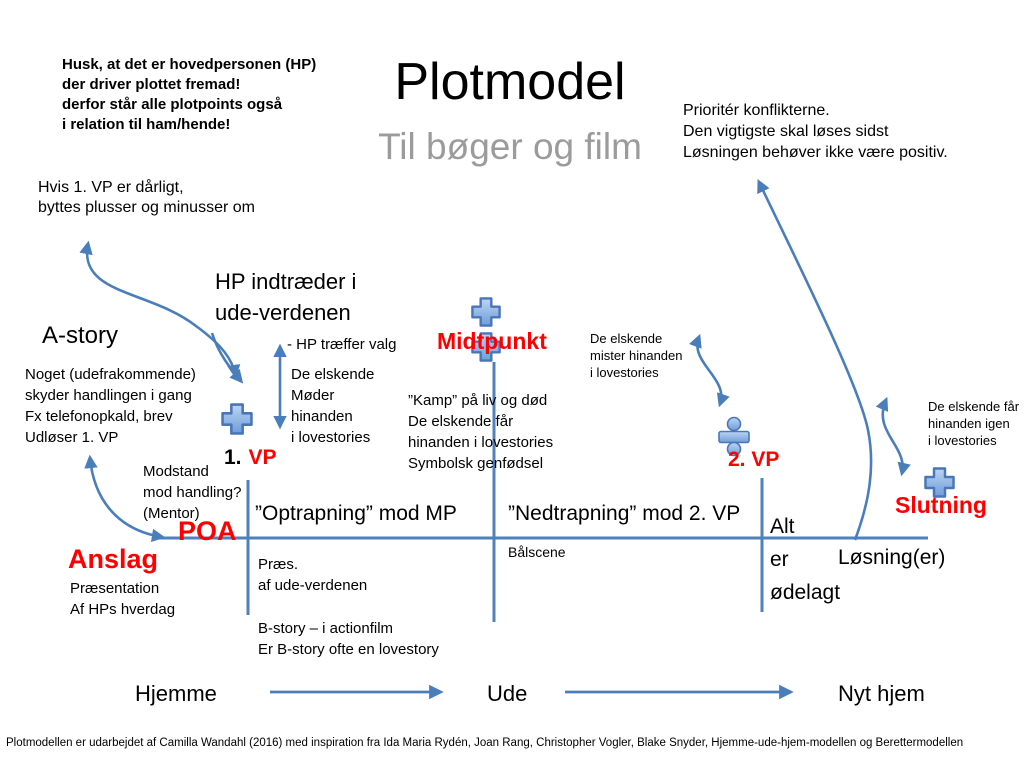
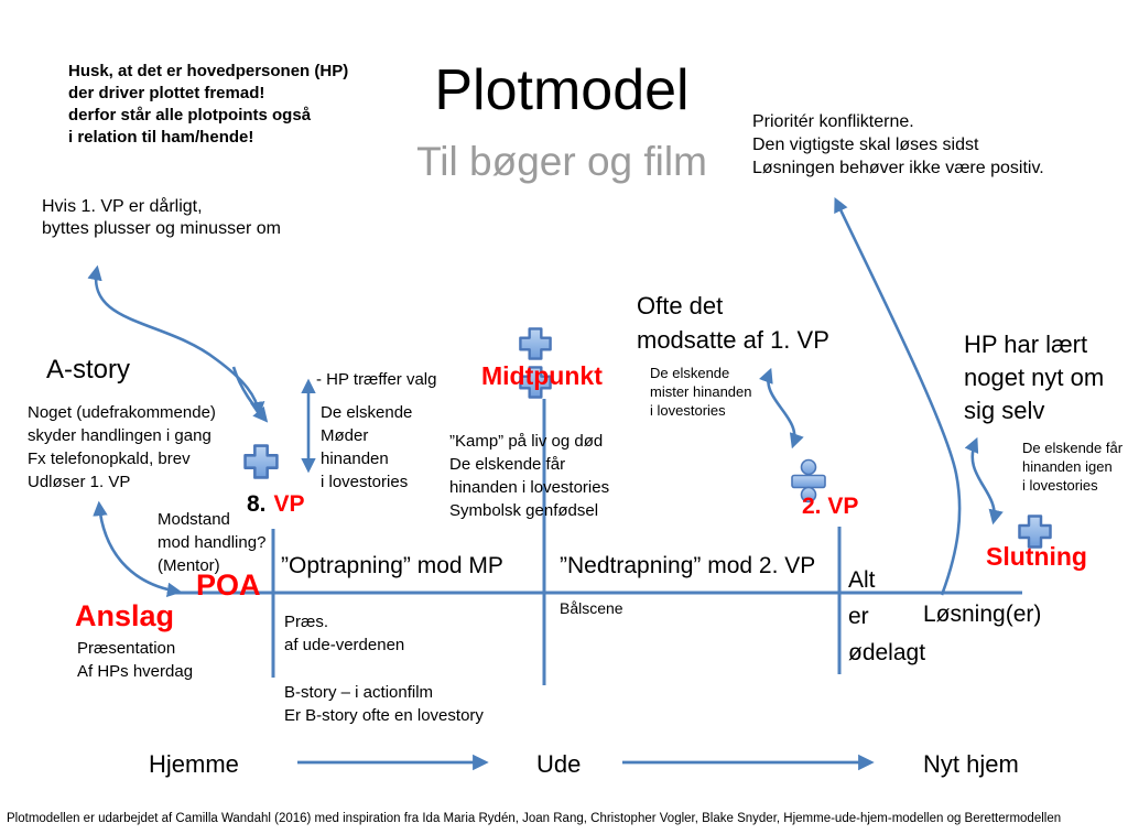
  Plotmodel
  Til bøger og film
  Husk, at det er hovedpersonen (HP)
  der driver plottet fremad!
  derfor står alle plotpoints også
  i relation til ham/hende!
  Hvis 1. VP er dårligt,
  byttes plusser og minusser om
  Prioritér konflikterne.
  Den vigtigste skal løses sidst
  Løsningen behøver ikke være positiv.
  A-story
  Noget (udefrakommende)
  skyder handlingen i gang
  Fx telefonopkald, brev
  Udløser 1. VP
  Anslag
  Præsentation
  Af HPs hverdag
  Modstand
  mod handling?
  (Mentor)
  POA
- HP indtræder i
- ude-verdenen
  - HP træffer valg
  De elskende
  Møder
  hinanden
  i lovestories
- 1. VP
+ 8. VP
  ”Optrapning” mod MP
  Præs.
  af ude-verdenen
  B-story – i actionfilm
  Er B-story ofte en lovestory
  Midtpunkt
  ”Kamp” på liv og død
  De elskende får
  hinanden i lovestories
  Symbolsk genfødsel
  ”Nedtrapning” mod 2. VP
  Bålscene
+ Ofte det
+ modsatte af 1. VP
  De elskende
  mister hinanden
  i lovestories
  2. VP
  Alt
  er
  ødelagt
  Løsning(er)
+ HP har lært
+ noget nyt om
+ sig selv
  De elskende får
  hinanden igen
  i lovestories
  Slutning
  Hjemme
  Ude
  Nyt hjem
  Plotmodellen er udarbejdet af Camilla Wandahl (2016) med inspiration fra Ida Maria Rydén, Joan Rang, Christopher Vogler, Blake Snyder, Hjemme-ude-hjem-modellen og Berettermodellen
